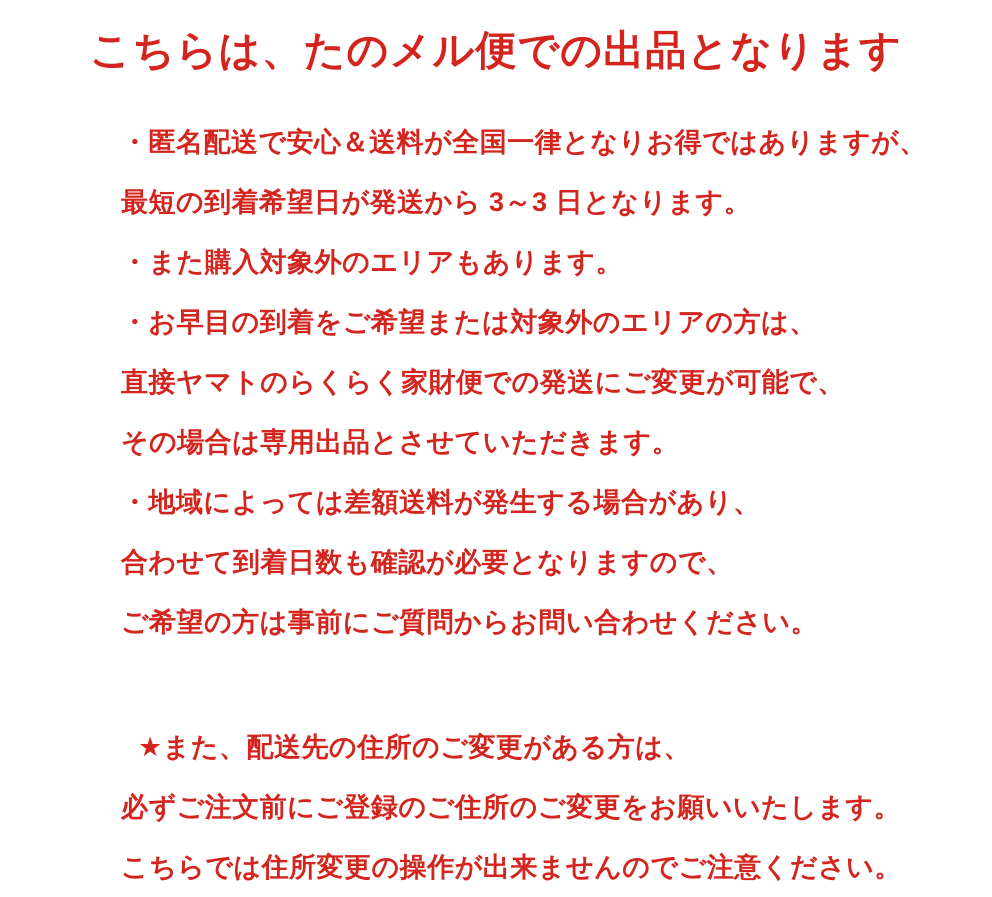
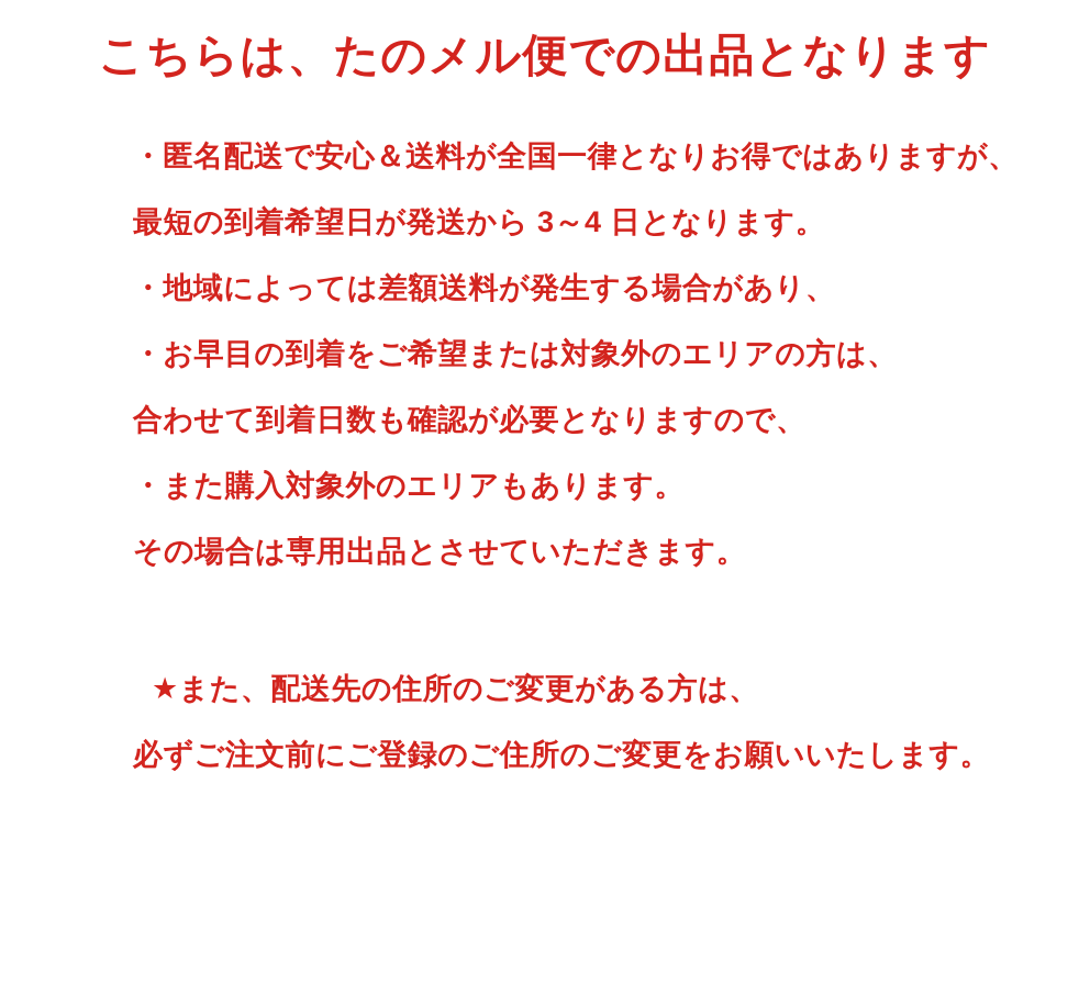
  こちらは、たのメル便での出品となります
  ・匿名配送で安心＆送料が全国一律となりお得ではありますが、
- 最短の到着希望日が発送から 3～3 日となります。
+ 最短の到着希望日が発送から 3～4 日となります。
- ・また購入対象外のエリアもあります。
+ ・地域によっては差額送料が発生する場合があり、
  ・お早目の到着をご希望または対象外のエリアの方は、
- 直接ヤマトのらくらく家財便での発送にご変更が可能で、
- その場合は専用出品とさせていただきます。
+ 合わせて到着日数も確認が必要となりますので、
- ・地域によっては差額送料が発生する場合があり、
+ ・また購入対象外のエリアもあります。
- 合わせて到着日数も確認が必要となりますので、
+ その場合は専用出品とさせていただきます。
- ご希望の方は事前にご質問からお問い合わせください。
  ★また、配送先の住所のご変更がある方は、
  必ずご注文前にご登録のご住所のご変更をお願いいたします。
- こちらでは住所変更の操作が出来ませんのでご注意ください。
